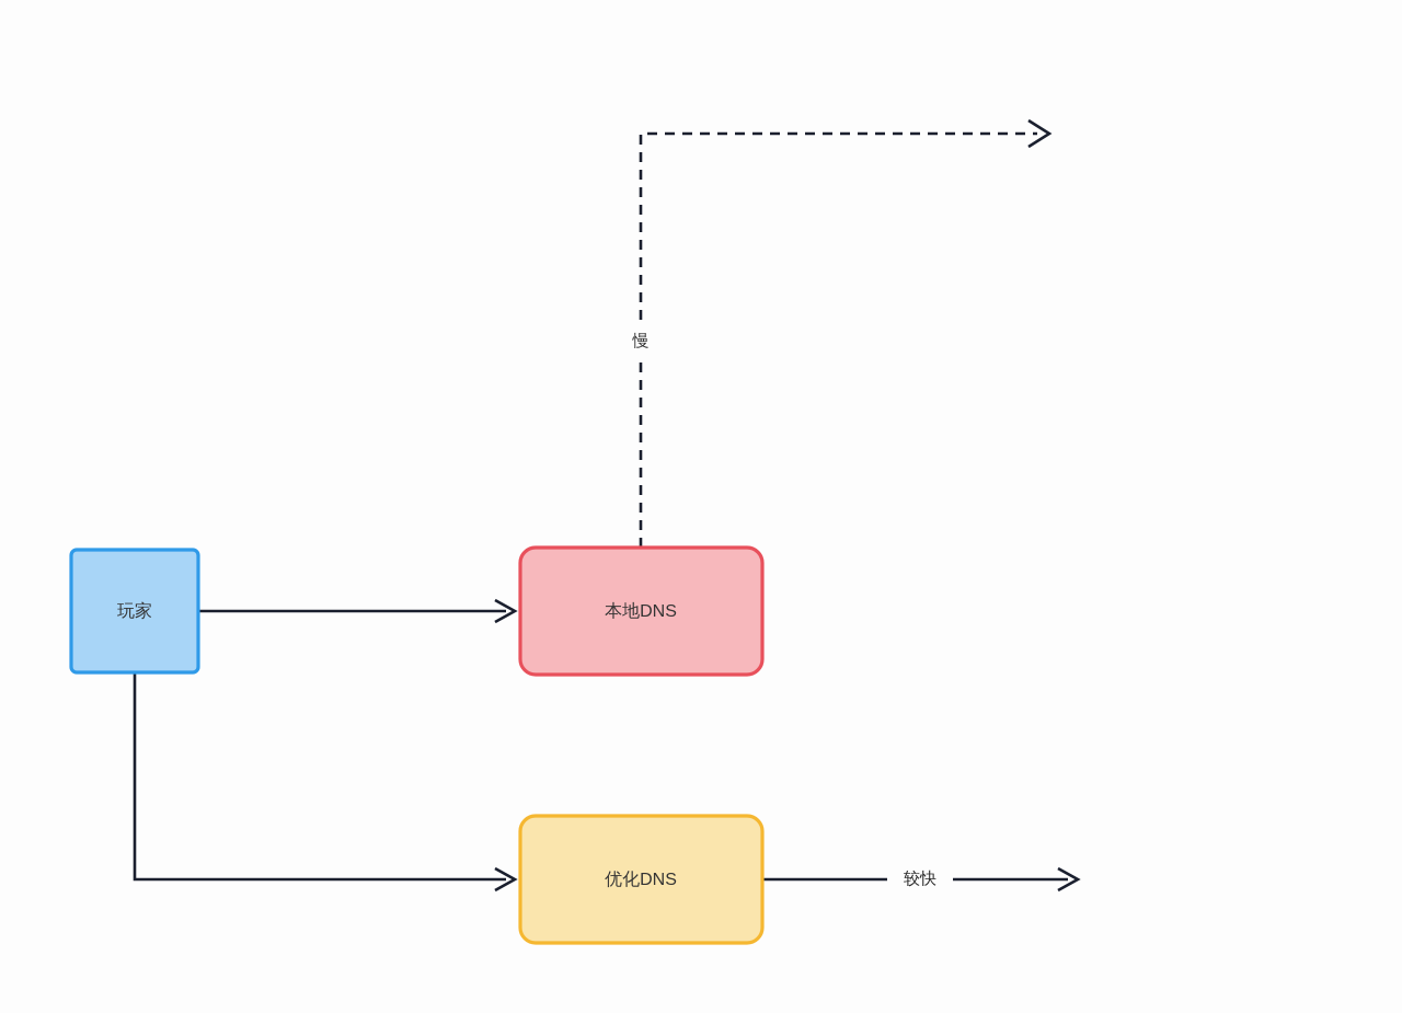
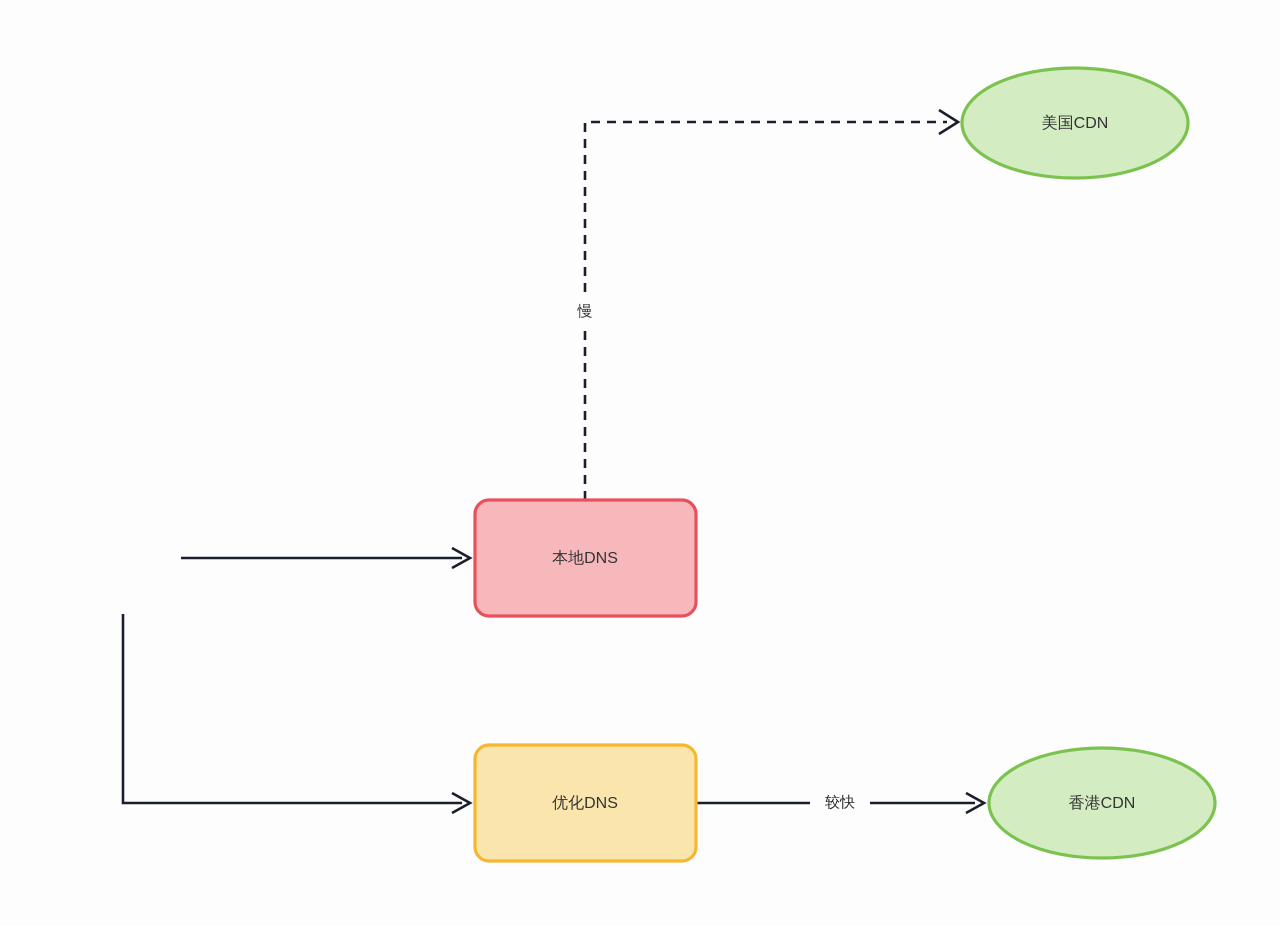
  慢
  较快
- 玩家
  本地DNS
  优化DNS
+ 美国CDN
+ 香港CDN
